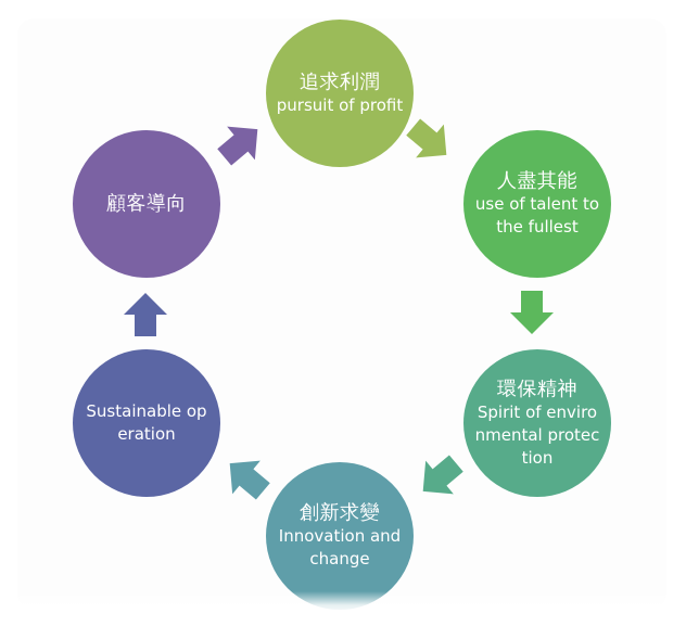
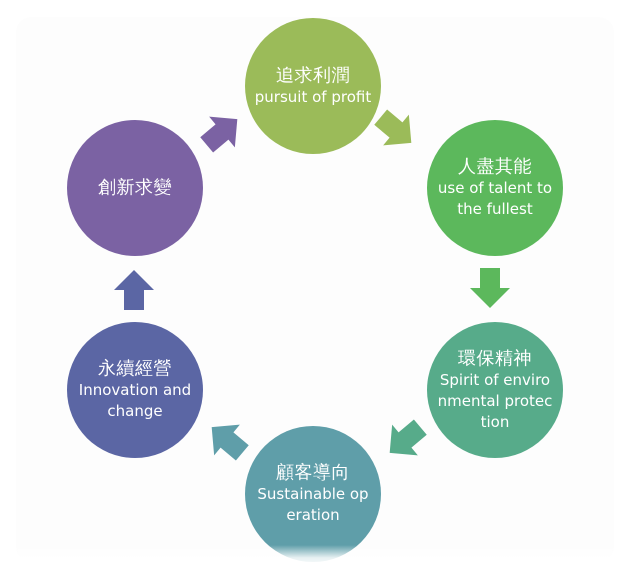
  追求利潤
  pursuit of profit
  人盡其能
  use of talent to the fullest
  環保精神
  Spirit of environmental protection
- 創新求變
+ 顧客導向
- Innovation and change
+ Sustainable operation
+ 永續經營
- Sustainable operation
+ Innovation and change
- 顧客導向
+ 創新求變
